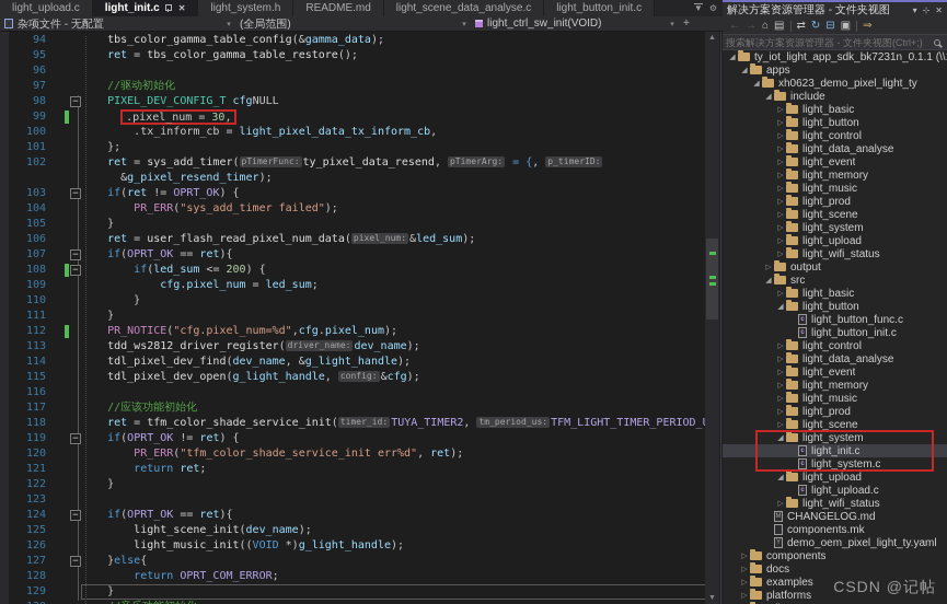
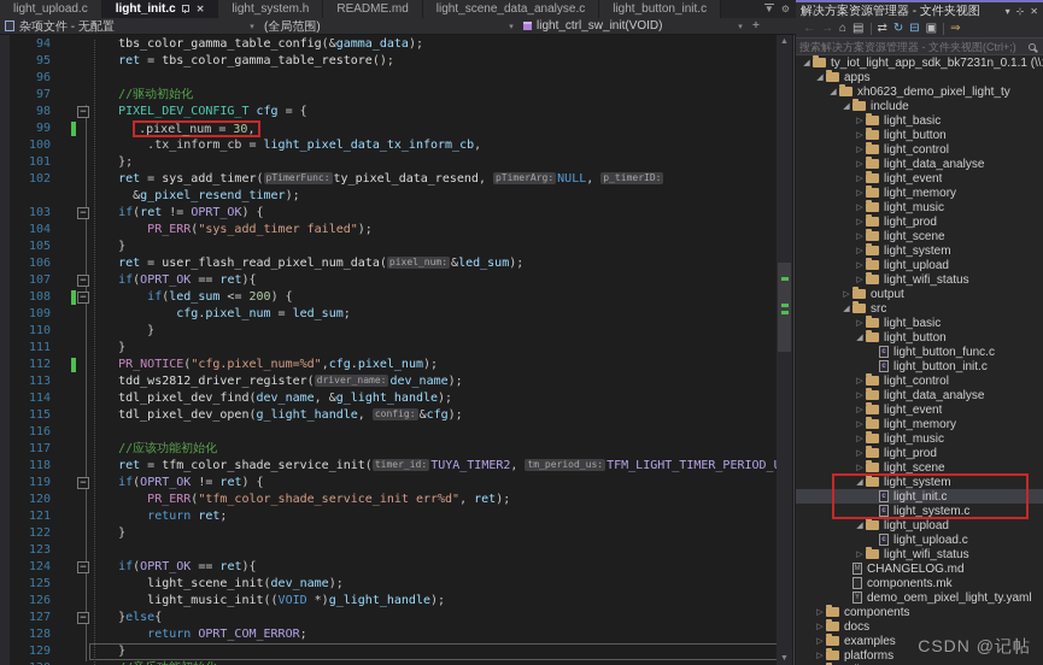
  light_upload.c
  light_init.c
  ✕
  light_system.h
  README.md
  light_scene_data_analyse.c
  light_button_init.c
  ▼
  ⚙
  杂项文件 - 无配置
  (全局范围)
  light_ctrl_sw_init(VOID)
  +
  94
  tbs_color_gamma_table_config(&gamma_data);
  95
  ret = tbs_color_gamma_table_restore();
  96
  97
  //驱动初始化
  98
  −
- PIXEL_DEV_CONFIG_T cfgNULL
+ PIXEL_DEV_CONFIG_T cfg = {
  99
  .pixel_num = 30,
  100
  .tx_inform_cb = light_pixel_data_tx_inform_cb,
  101
  };
  102
- ret = sys_add_timer( pTimerFunc: ty_pixel_data_resend, pTimerArg: = {, p_timerID:
+ ret = sys_add_timer( pTimerFunc: ty_pixel_data_resend, pTimerArg: NULL, p_timerID:
  &g_pixel_resend_timer);
  103
  −
  if(ret != OPRT_OK) {
  104
  PR_ERR("sys_add_timer failed");
  105
  }
  106
  ret = user_flash_read_pixel_num_data( pixel_num: &led_sum);
  107
  −
  if(OPRT_OK == ret){
  108
  −
  if(led_sum <= 200) {
  109
  cfg.pixel_num = led_sum;
  110
  }
  111
  }
  112
  PR_NOTICE("cfg.pixel_num=%d",cfg.pixel_num);
  113
  tdd_ws2812_driver_register( driver_name: dev_name);
  114
  tdl_pixel_dev_find(dev_name, &g_light_handle);
  115
  tdl_pixel_dev_open(g_light_handle, config: &cfg);
  116
  117
  //应该功能初始化
  118
  ret = tfm_color_shade_service_init( timer_id: TUYA_TIMER2, tm_period_us: TFM_LIGHT_TIMER_PERIOD_
  119
  −
  if(OPRT_OK != ret) {
  120
  PR_ERR("tfm_color_shade_service_init err%d", ret);
  121
  return ret;
  122
  }
  123
  124
  −
  if(OPRT_OK == ret){
  125
  light_scene_init(dev_name);
  126
  light_music_init((VOID *)g_light_handle);
  127
  −
  }else{
  128
  return OPRT_COM_ERROR;
  129
  }
  解决方案资源管理器 - 文件夹视图
  ▾
  ⊹
  ✕
  ←
  →
  ⌂
  ▤
  ⇄
  ↻
  ⊟
  ▣
  ⇒
  搜索解决方案资源管理器 - 文件夹视图(Ctrl+;)
  ty_iot_light_app_sdk_bk7231n_0.1.1 (\\
  apps
  xh0623_demo_pixel_light_ty
  include
  light_basic
  light_button
  light_control
  light_data_analyse
  light_event
  light_memory
  light_music
  light_prod
  light_scene
  light_system
  light_upload
  light_wifi_status
  output
  src
  light_basic
  light_button
  light_button_func.c
  light_button_init.c
  light_control
  light_data_analyse
  light_event
  light_memory
  light_music
  light_prod
  light_scene
  light_system
  light_init.c
  light_system.c
  light_upload
  light_upload.c
  light_wifi_status
  CHANGELOG.md
  components.mk
  demo_oem_pixel_light_ty.yaml
  components
  docs
  examples
  platforms
  CSDN @记帖
